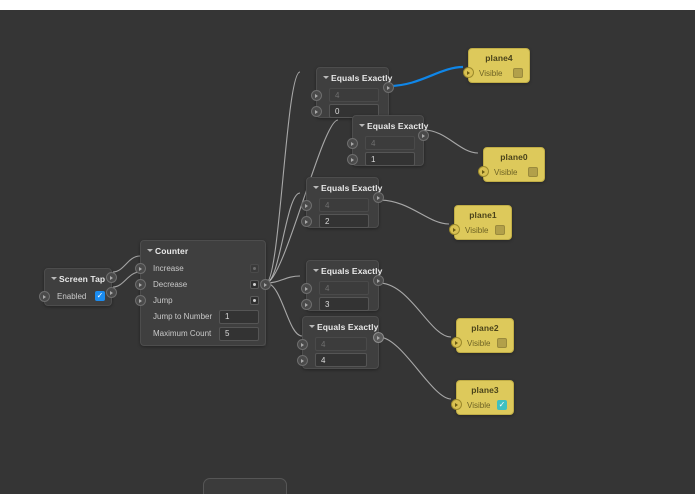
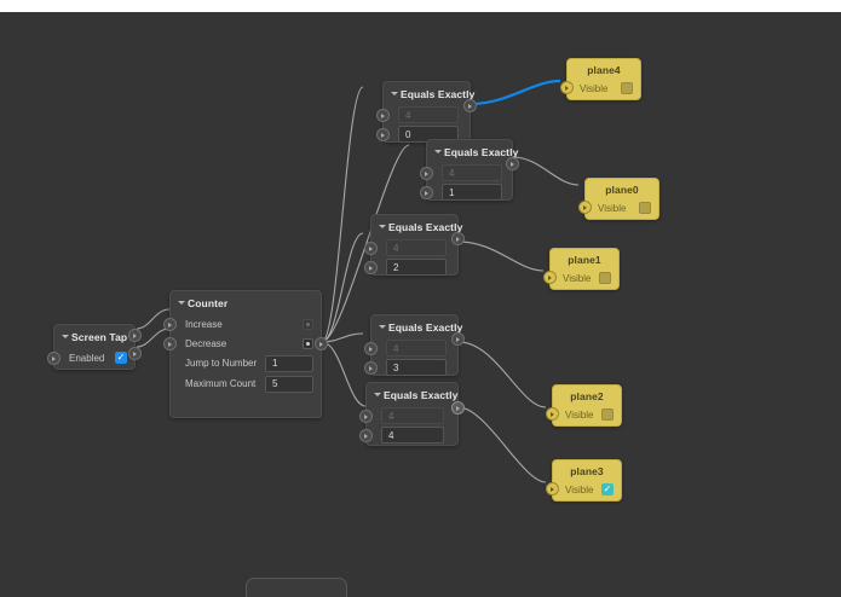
  Screen Tap
  Enabled
  ✓
  Counter
  Increase
  Decrease
- Jump
  Jump to Number
  1
  Maximum Count
  5
  Equals Exactly
  4
  0
  Equals Exactly
  4
  1
  Equals Exactly
  4
  2
  Equals Exactly
  4
  3
  Equals Exactly
  4
  4
  plane4
  Visible
  ✓
  plane0
  Visible
  ✓
  plane1
  Visible
  ✓
  plane2
  Visible
  ✓
  plane3
  Visible
  ✓
